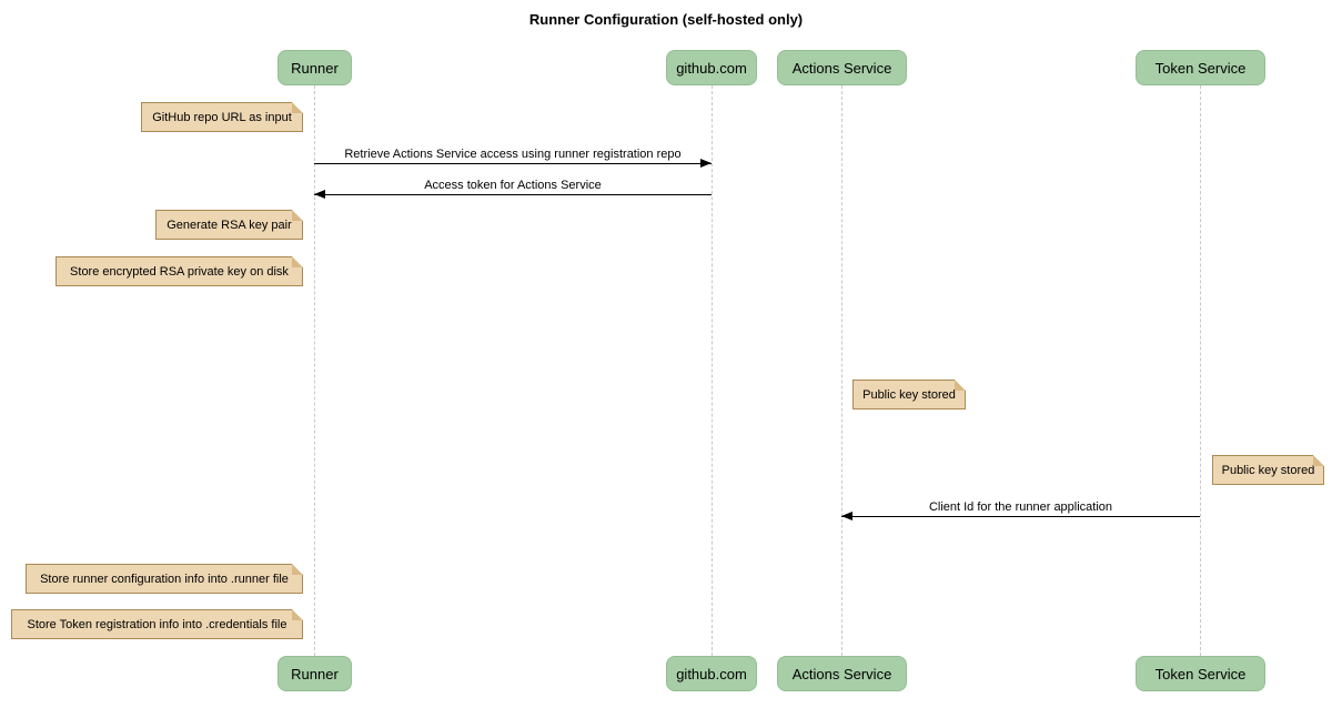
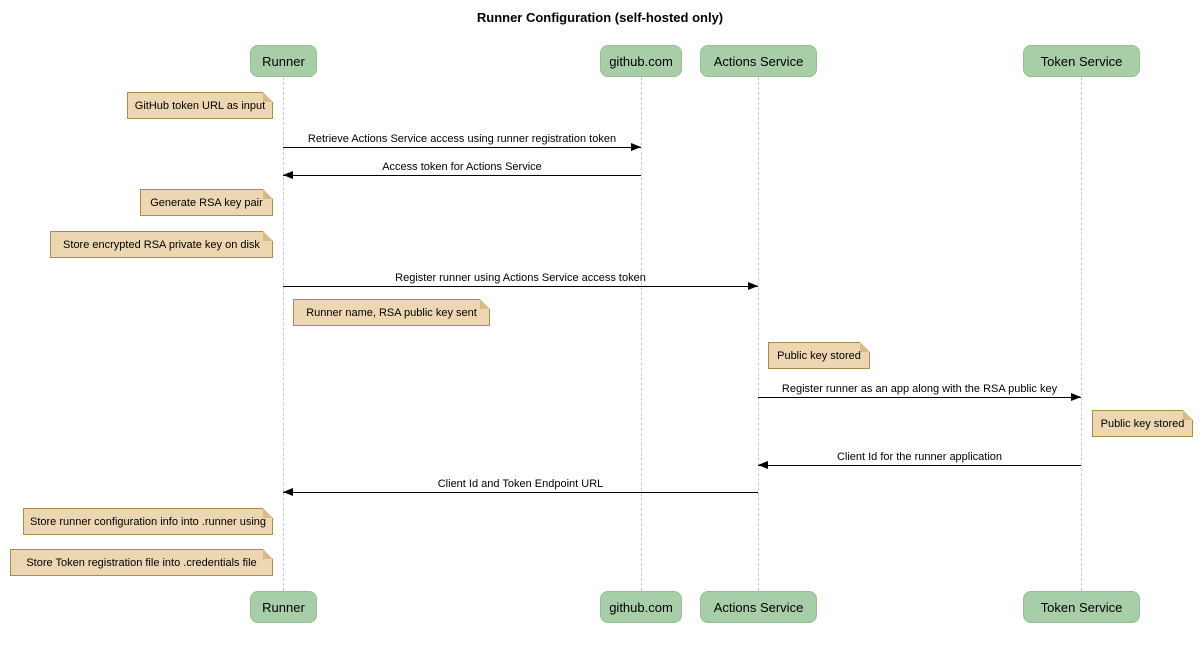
  Runner Configuration (self-hosted only)
  Runner
  github.com
  Actions Service
  Token Service
- GitHub repo URL as input
+ GitHub token URL as input
  Generate RSA key pair
  Store encrypted RSA private key on disk
+ Runner name, RSA public key sent
  Public key stored
  Public key stored
- Store runner configuration info into .runner file
+ Store runner configuration info into .runner using
- Store Token registration info into .credentials file
+ Store Token registration file into .credentials file
- Retrieve Actions Service access using runner registration repo
+ Retrieve Actions Service access using runner registration token
  Access token for Actions Service
+ Register runner using Actions Service access token
+ Register runner as an app along with the RSA public key
  Client Id for the runner application
+ Client Id and Token Endpoint URL
  Runner
  github.com
  Actions Service
  Token Service
